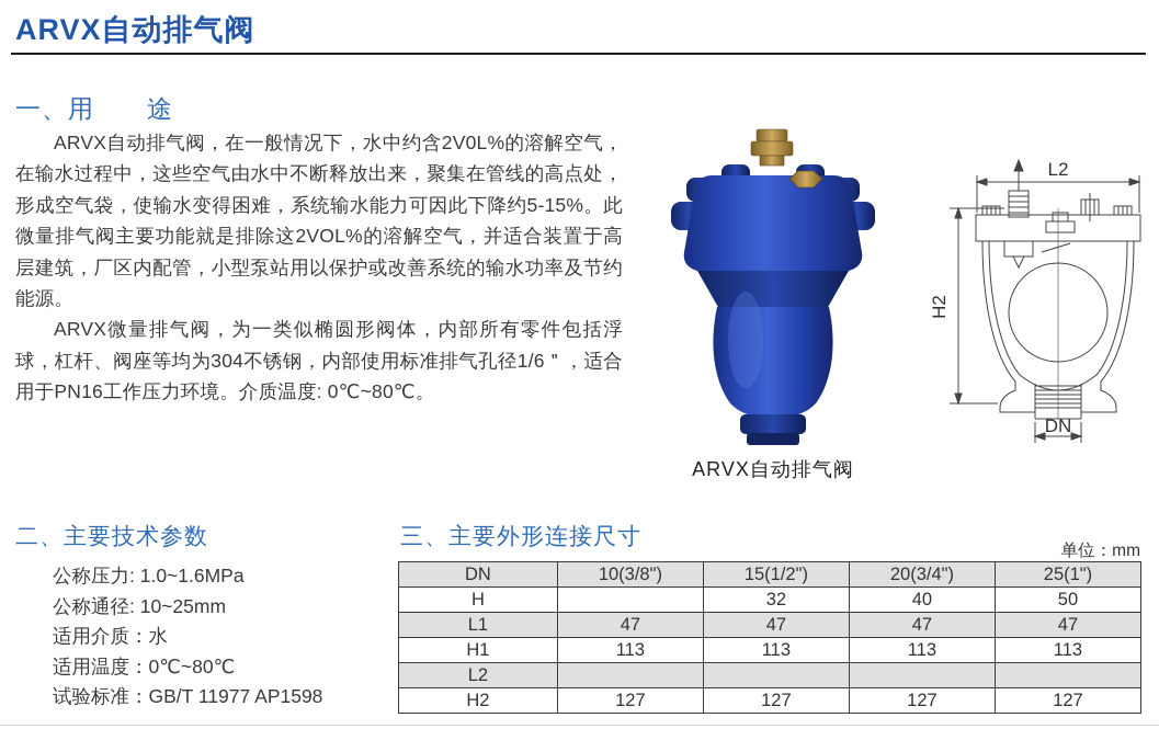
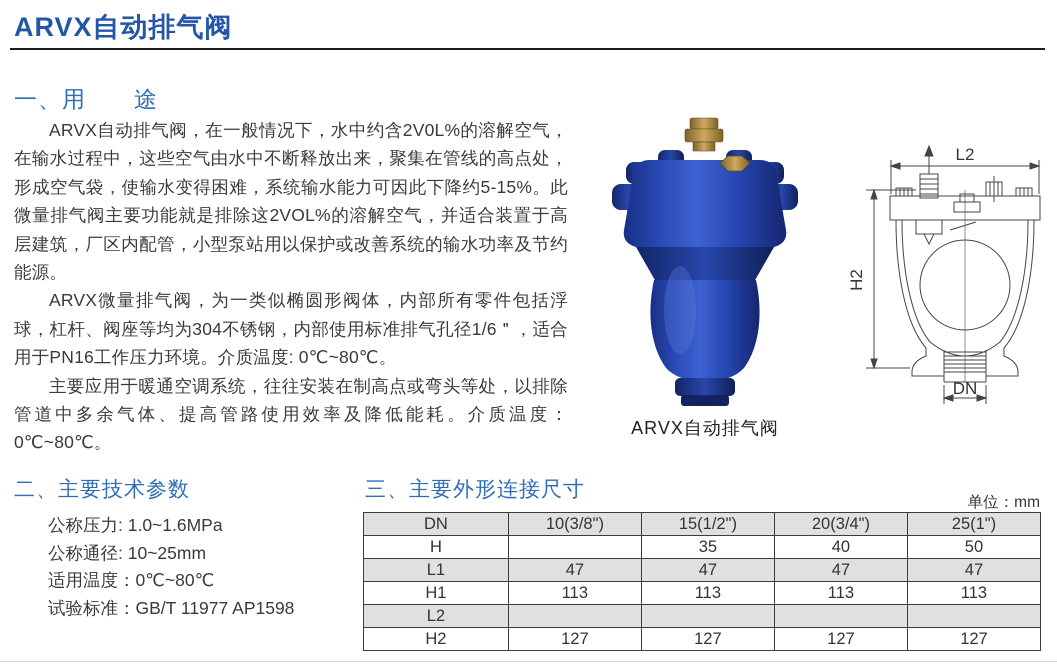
  ARVX自动排气阀
  一、用 途
  ARVX自动排气阀，在一般情况下，水中约含2V0L%的溶解空气，在输水过程中，这些空气由水中不断释放出来，聚集在管线的高点处，形成空气袋，使输水变得困难，系统输水能力可因此下降约5-15%。此微量排气阀主要功能就是排除这2VOL%的溶解空气，并适合装置于高层建筑，厂区内配管，小型泵站用以保护或改善系统的输水功率及节约能源。
  ARVX微量排气阀，为一类似椭圆形阀体，内部所有零件包括浮球，杠杆、阀座等均为304不锈钢，内部使用标准排气孔径1/6＂，适合用于PN16工作压力环境。介质温度: 0℃~80℃。
+ 主要应用于暖通空调系统，往往安装在制高点或弯头等处，以排除管道中多余气体、提高管路使用效率及降低能耗。介质温度：0℃~80℃。
  ARVX自动排气阀
  L2
  DN
  二、主要技术参数
  公称压力: 1.0~1.6MPa
  公称通径: 10~25mm
- 适用介质：水
  适用温度：0℃~80℃
  试验标准：GB/T 11977 AP1598
  三、主要外形连接尺寸
  单位：mm
  DN	10(3/8")	15(1/2")	20(3/4")	25(1")
- H		32	40	50
+ H		35	40	50
  L1	47	47	47	47
  H1	113	113	113	113
  L2
  H2	127	127	127	127
